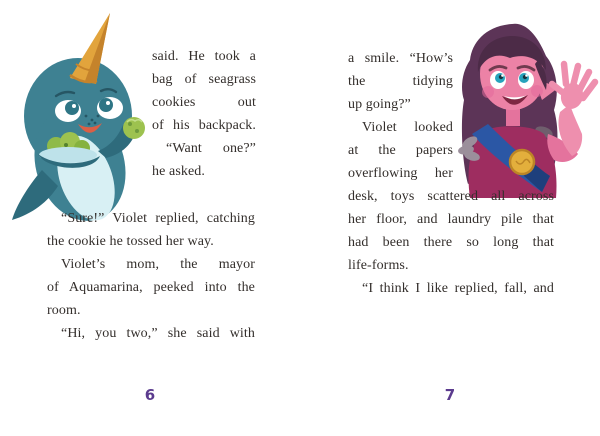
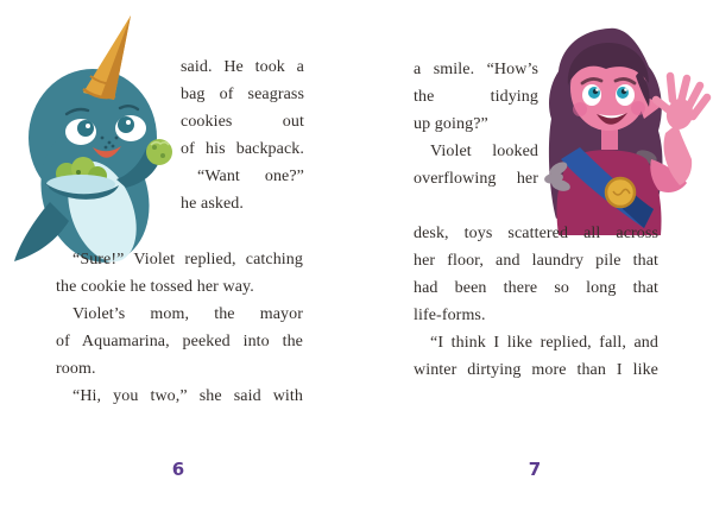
  said. He took a
  bag of seagrass
  cookies out
  of his backpack.
  “Want one?”
  he asked.
  “Sure!” Violet replied, catching
  the cookie he tossed her way.
  Violet’s mom, the mayor
  of Aquamarina, peeked into the
  room.
  “Hi, you two,” she said with
  6
  a smile. “How’s
  the tidying
  up going?”
  Violet looked
- at the papers
  overflowing her
  desk, toys scattered all across
  her floor, and laundry pile that
  had been there so long that
  life-forms.
  “I think I like replied, fall, and
+ winter dirtying more than I like
  7
